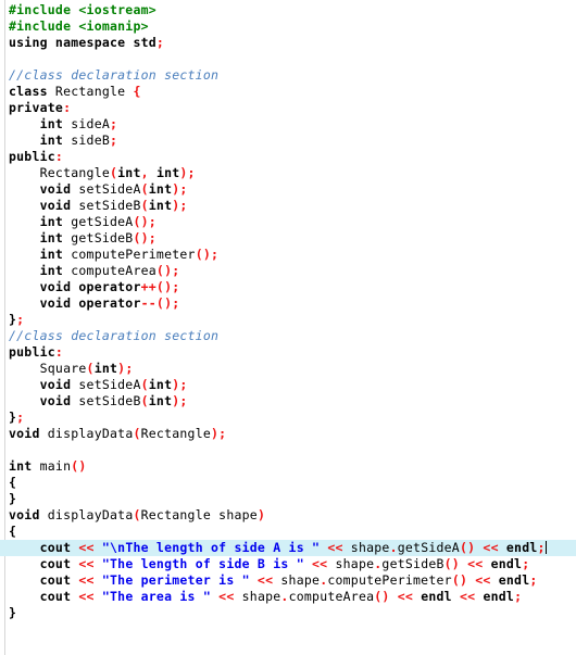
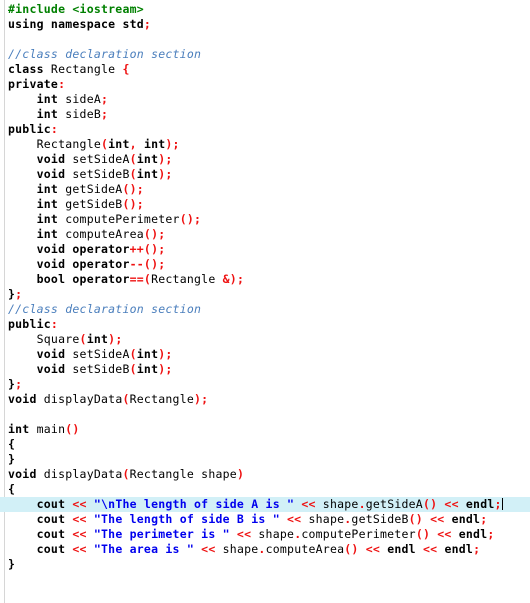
  #include <iostream>
- #include <iomanip>
  using namespace std;
  //class declaration section
  class Rectangle {
  private:
  int sideA;
  int sideB;
  public:
  Rectangle(int, int);
  void setSideA(int);
  void setSideB(int);
  int getSideA();
  int getSideB();
  int computePerimeter();
  int computeArea();
  void operator++();
  void operator--();
+ bool operator==(Rectangle &);
  };
  //class declaration section
  public:
  Square(int);
  void setSideA(int);
  void setSideB(int);
  };
  void displayData(Rectangle);
  int main()
  {
  }
  void displayData(Rectangle shape)
  {
  cout << "\nThe length of side A is " << shape.getSideA() << endl;
  cout << "The length of side B is " << shape.getSideB() << endl;
  cout << "The perimeter is " << shape.computePerimeter() << endl;
  cout << "The area is " << shape.computeArea() << endl << endl;
  }
